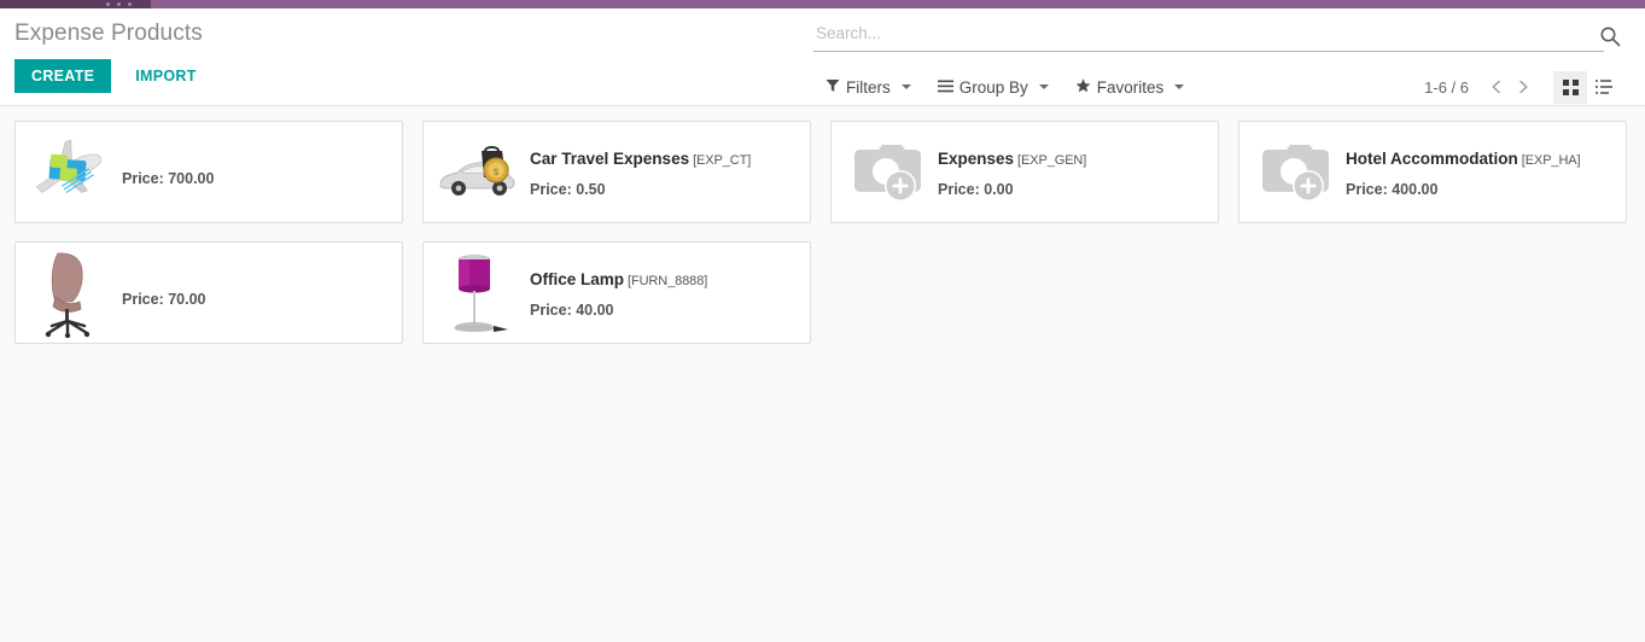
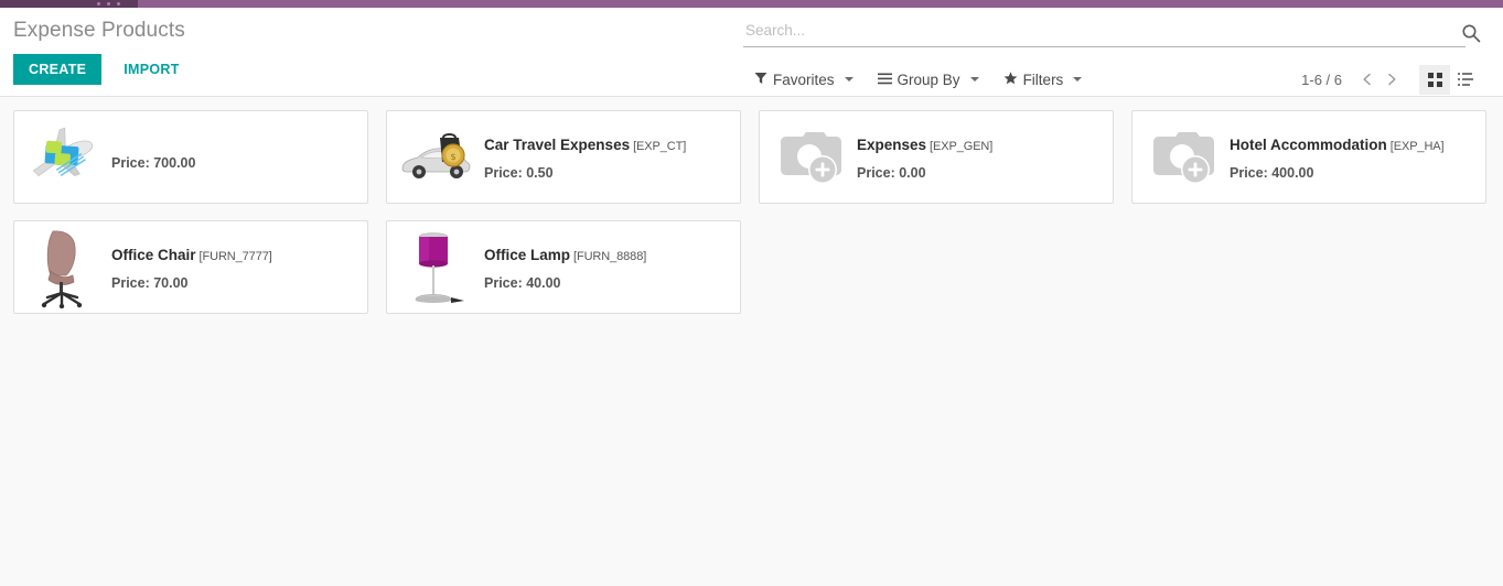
  Expense Products
  CREATE
  IMPORT
  Search...
- Filters
+ Favorites
  Group By
- Favorites
+ Filters
  1-6 / 6
  Price: 700.00
  $
  Car Travel Expenses [EXP_CT]
  Price: 0.50
  Expenses [EXP_GEN]
  Price: 0.00
  Hotel Accommodation [EXP_HA]
  Price: 400.00
+ Office Chair [FURN_7777]
  Price: 70.00
  Office Lamp [FURN_8888]
  Price: 40.00
